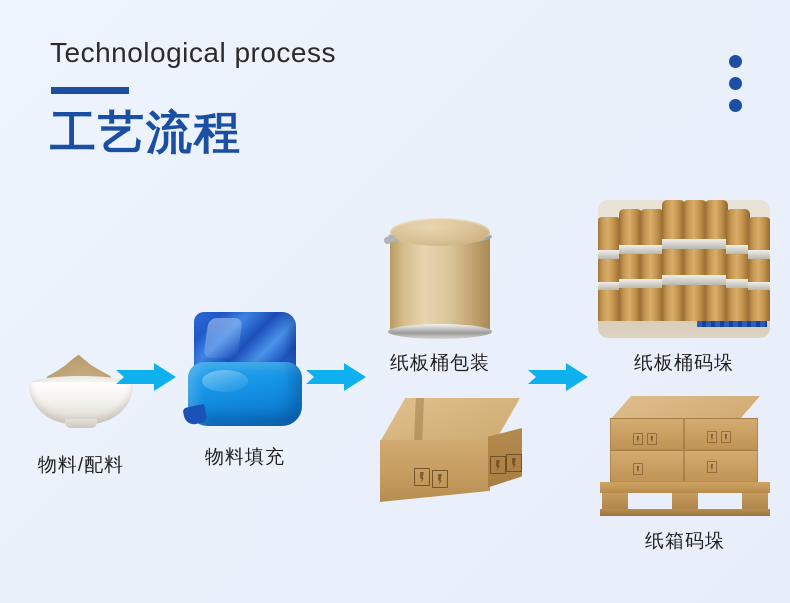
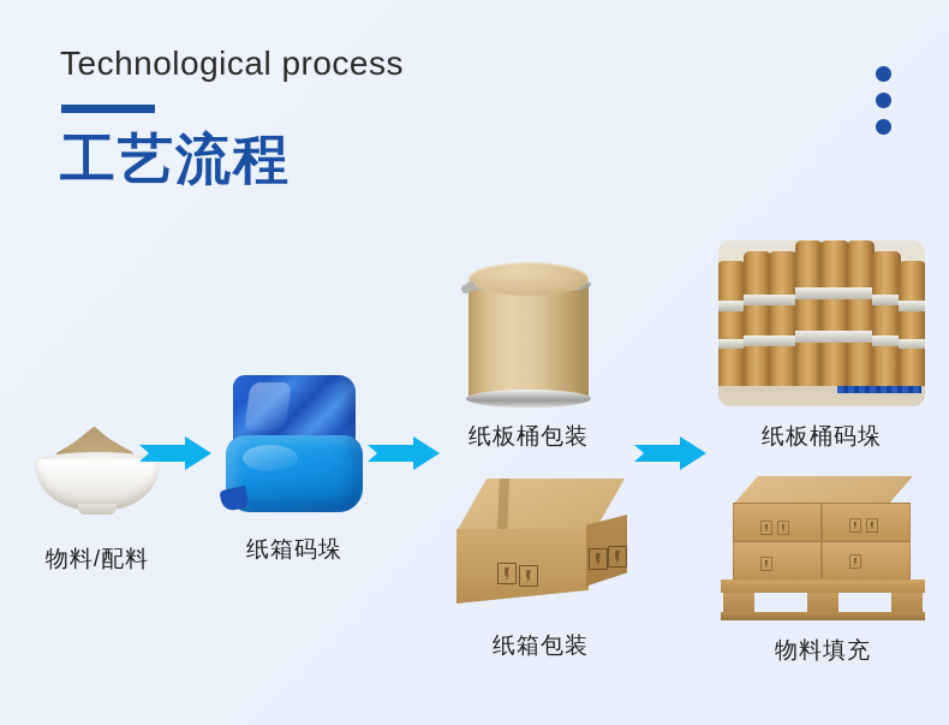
  Technological process
  工艺流程
  物料/配料
- 物料填充
+ 纸箱码垛
  纸板桶包装
  纸板桶码垛
+ 纸箱包装
- 纸箱码垛
+ 物料填充
